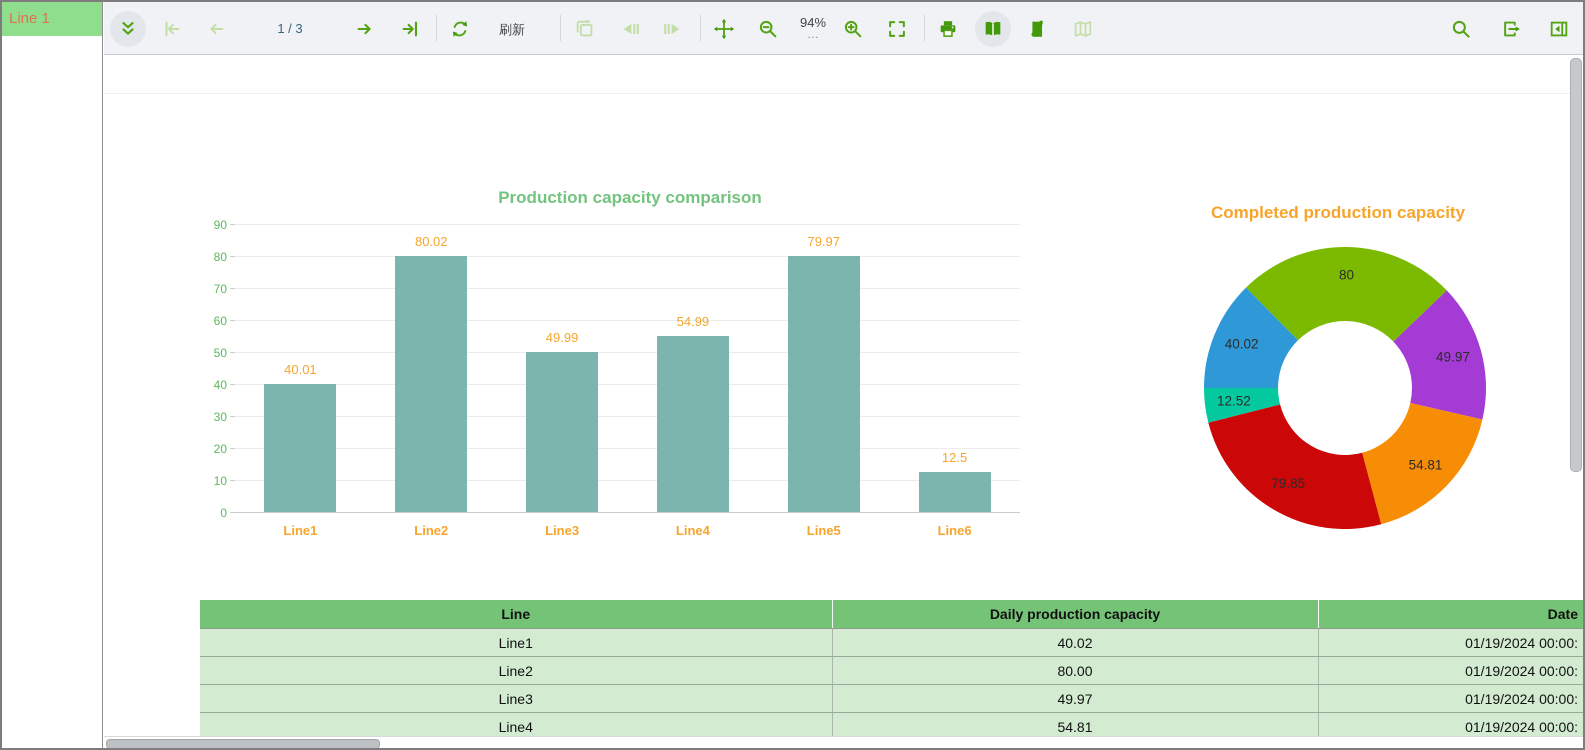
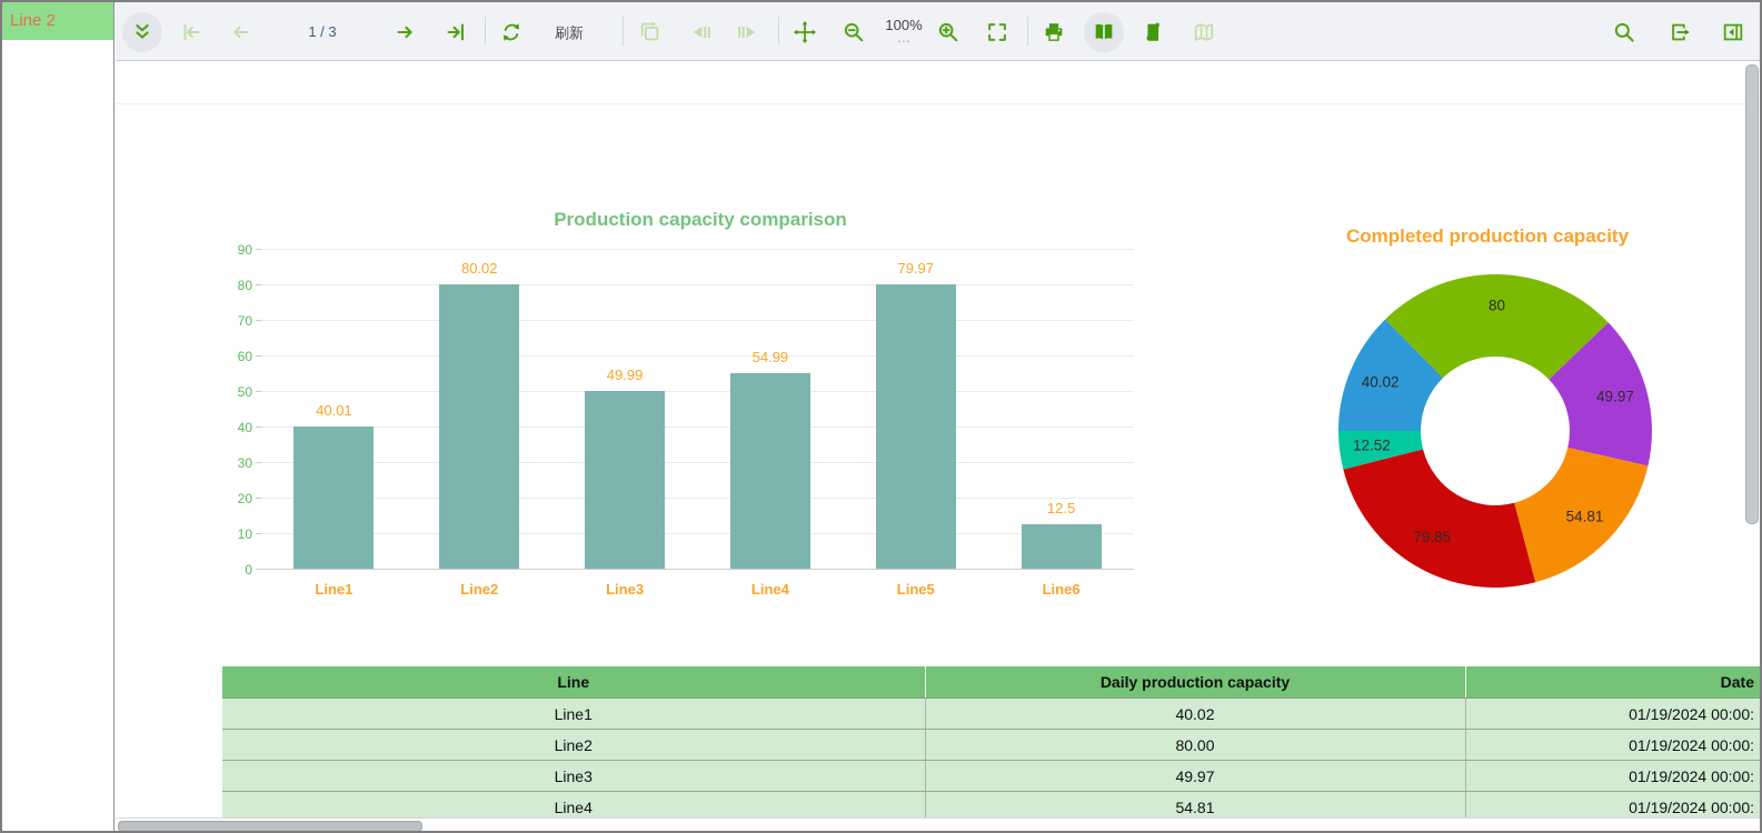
- Line 1
+ Line 2
  1 / 3
  刷新
- 94%
+ 100%
  …
  Production capacity comparison
  0
  10
  20
  30
  40
  50
  60
  70
  80
  90
  40.01
  Line1
  80.02
  Line2
  49.99
  Line3
  54.99
  Line4
  79.97
  Line5
  12.5
  Line6
  Completed production capacity
  80
  49.97
  54.81
  79.85
  12.52
  40.02
  Line	Daily production capacity	Date
  Line1	40.02	01/19/2024 00:00:
  Line2	80.00	01/19/2024 00:00:
  Line3	49.97	01/19/2024 00:00:
  Line4	54.81	01/19/2024 00:00:
